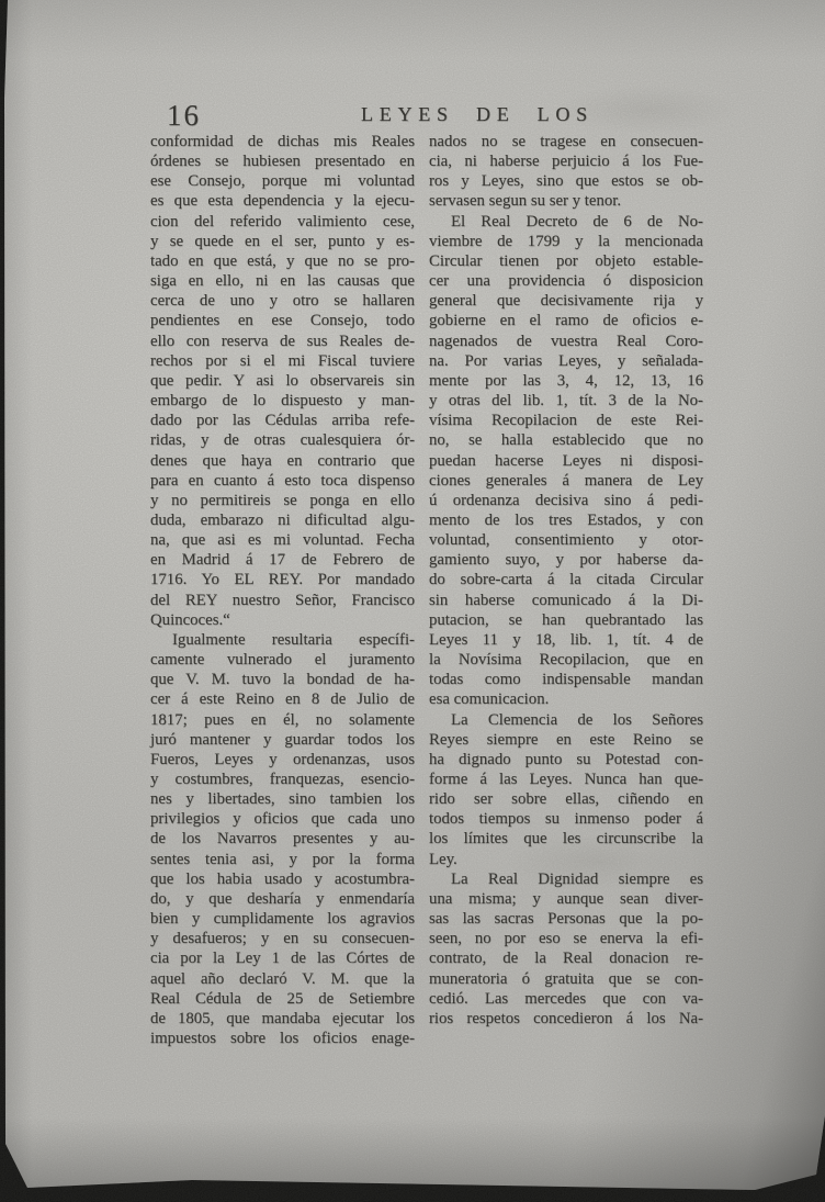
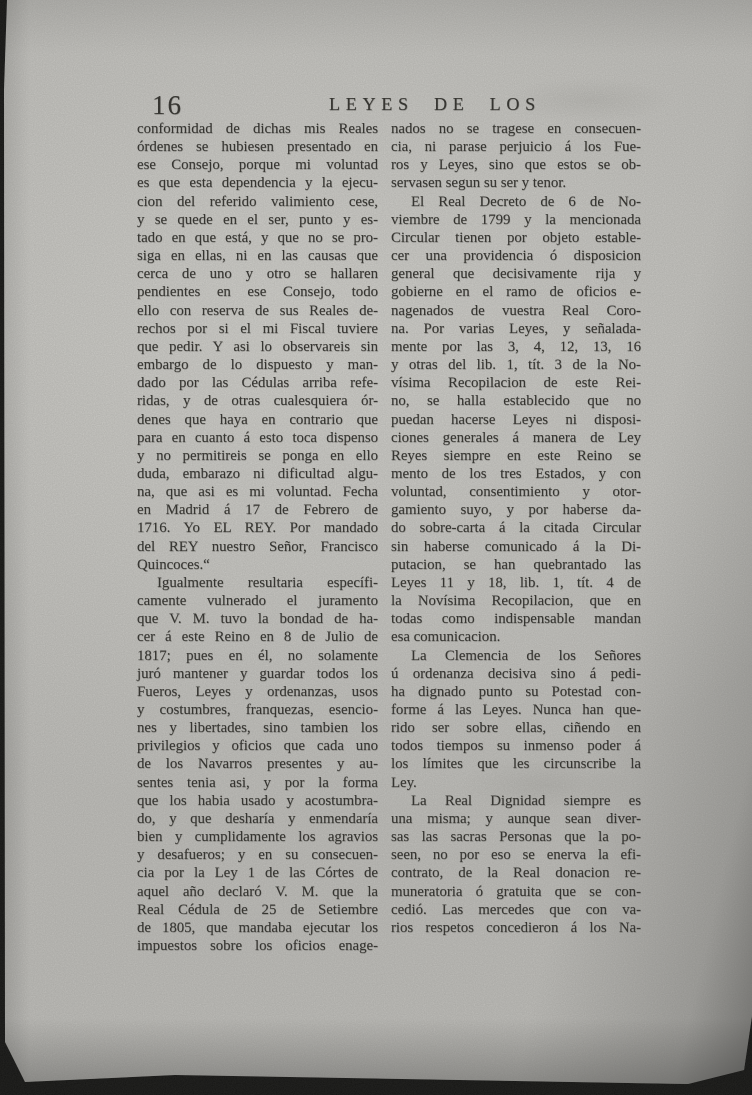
  16
  LEYES DE
  conformidad de dichas mis Reales
  órdenes se hubiesen presentado en
  ese Consejo, porque mi voluntad
  es que esta dependencia y la ejecu-
  cion del referido valimiento cese,
  y se quede en el ser, punto y es-
  tado en que está, y que no se pro-
- siga en ello, ni en las causas que
+ siga en ellas, ni en las causas que
  cerca de uno y otro se hallaren
  pendientes en ese Consejo, todo
  ello con reserva de sus Reales de-
  rechos por si el mi Fiscal tuviere
  que pedir. Y asi lo observareis sin
  embargo de lo dispuesto y man-
  dado por las Cédulas arriba refe-
  ridas, y de otras cualesquiera ór-
  denes que haya en contrario que
  para en cuanto á esto toca dispenso
  y no permitireis se ponga en ello
  duda, embarazo ni dificultad algu-
  na, que asi es mi voluntad. Fecha
  en Madrid á 17 de Febrero de
  1716. Yo EL REY. Por mandado
  del REY nuestro Señor, Francisco
  Quincoces.“
  Igualmente resultaria específi-
  camente vulnerado el juramento
  que V. M. tuvo la bondad de ha-
  cer á este Reino en 8 de Julio de
  1817; pues en él, no solamente
  juró mantener y guardar todos los
  Fueros, Leyes y ordenanzas, usos
  y costumbres, franquezas, esencio-
  nes y libertades, sino tambien los
  privilegios y oficios que cada uno
  de los Navarros presentes y au-
  sentes tenia asi, y por la forma
  que los habia usado y acostumbra-
  do, y que desharía y enmendaría
  bien y cumplidamente los agravios
  y desafueros; y en su consecuen-
  cia por la Ley 1 de las Córtes de
  aquel año declaró V. M. que la
  Real Cédula de 25 de Setiembre
  de 1805, que mandaba ejecutar los
  impuestos sobre los oficios enage-
- cia, ni haberse perjuicio á los Fue-
+ cia, ni parase perjuicio á los Fue-
  ros y Leyes, sino que estos se ob-
  servasen segun su ser y tenor.
  El Real Decreto de 6 de No-
  viembre de 1799 y la mencionada
  Circular tienen por objeto estable-
  cer una providencia ó disposicion
  general que decisivamente rija y
  gobierne en el ramo de oficios e-
  nagenados de vuestra Real Coro-
  na. Por varias Leyes, y señalada-
  mente por las 3, 4, 12, 13, 16
  y otras del lib. 1, tít. 3 de la No-
  vísima Recopilacion de este Rei-
  no, se halla establecido que no
  puedan hacerse Leyes ni disposi-
  ciones generales á manera de Ley
- ú ordenanza decisiva sino á pedi-
+ Reyes siempre en este Reino se
  mento de los tres Estados, y con
  voluntad, consentimiento y otor-
  gamiento suyo, y por haberse da-
  do sobre-carta á la citada Circular
  sin haberse comunicado á la Di-
  putacion, se han quebrantado las
  Leyes 11 y 18, lib. 1, tít. 4 de
  la Novísima Recopilacion, que en
  todas como indispensable mandan
  esa comunicacion.
  La Clemencia de los Señores
- Reyes siempre en este Reino se
+ ú ordenanza decisiva sino á pedi-
  ha dignado punto su Potestad con-
  forme á las Leyes. Nunca han que-
  rido ser sobre ellas, ciñendo en
  todos tiempos su inmenso poder á
  Ley.
  sas las sacras Personas que la po-
  seen, no por eso se enerva la efi-
  contrato, de la Real donacion re-
  muneratoria ó gratuita que se con-
  cedió. Las mercedes que con va-
  rios respetos concedieron á los Na-
